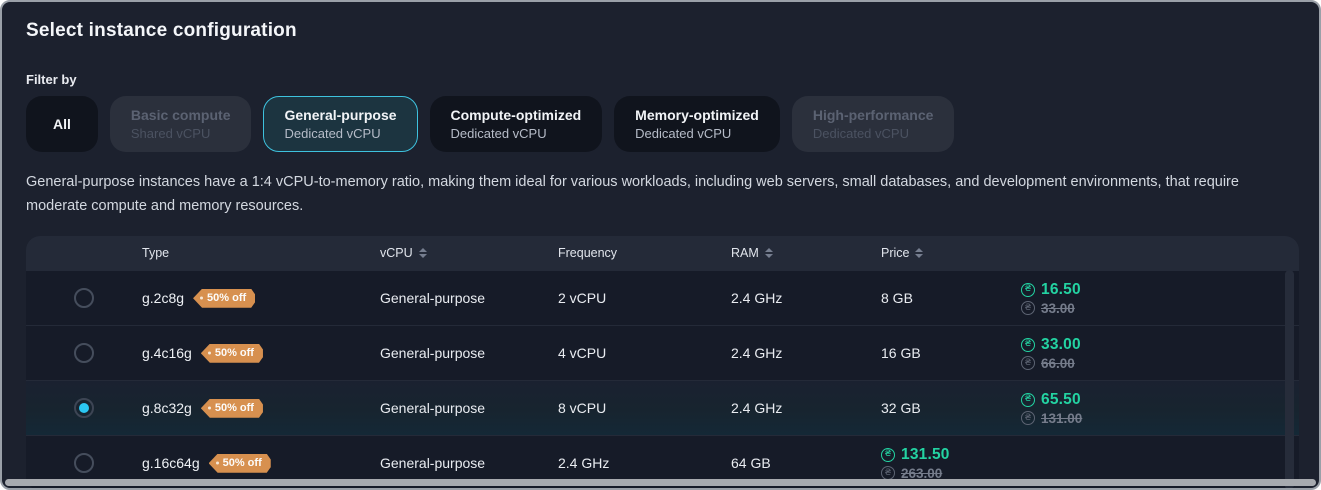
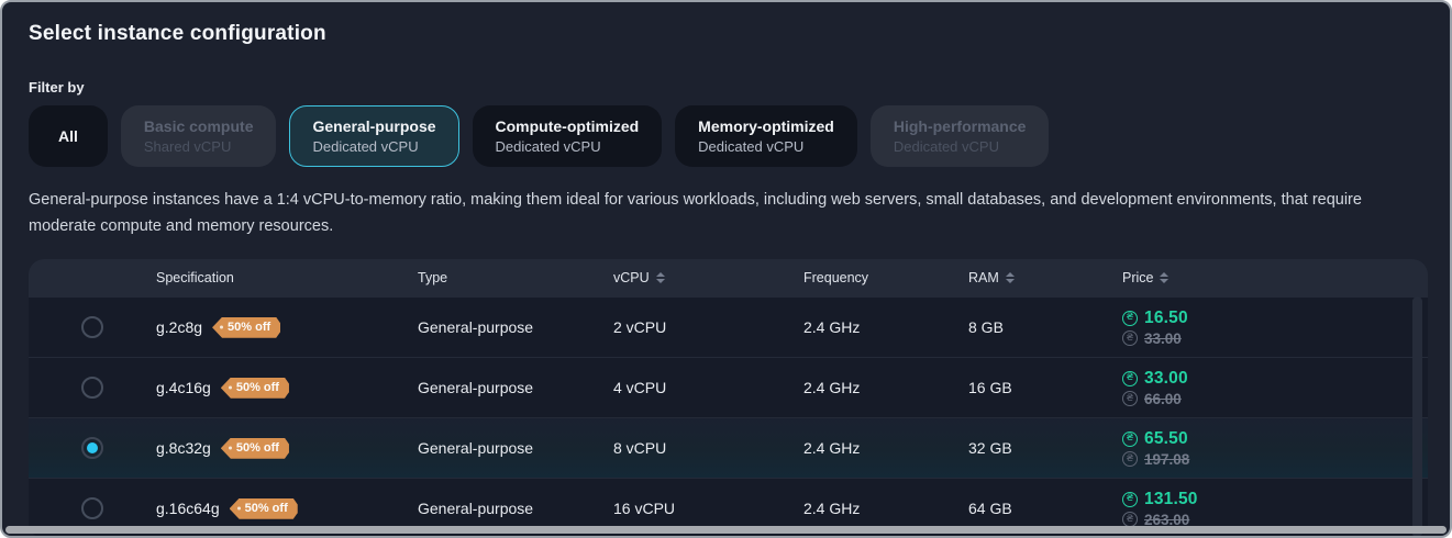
  Select instance configuration
  Filter by
  All
  Basic compute
  Shared vCPU
  General-purpose
  Dedicated vCPU
  Compute-optimized
  Dedicated vCPU
  Memory-optimized
  Dedicated vCPU
  High-performance
  Dedicated vCPU
  General-purpose instances have a 1:4 vCPU-to-memory ratio, making them ideal for various workloads, including web servers, small databases, and development environments, that require moderate compute and memory resources.
+ Specification
  Type
  vCPU
  Frequency
  RAM
  Price
  g.2c8g
  50% off
  General-purpose
  2 vCPU
  2.4 GHz
  8 GB
  ₴
  16.50
  ₴
  33.00
  g.4c16g
  50% off
  General-purpose
  4 vCPU
  2.4 GHz
  16 GB
  ₴
  33.00
  ₴
  66.00
  g.8c32g
  50% off
  General-purpose
  8 vCPU
  2.4 GHz
  32 GB
  ₴
  65.50
  ₴
- 131.00
+ 197.08
  g.16c64g
  50% off
  General-purpose
+ 16 vCPU
  2.4 GHz
  64 GB
  ₴
  131.50
  ₴
  263.00
